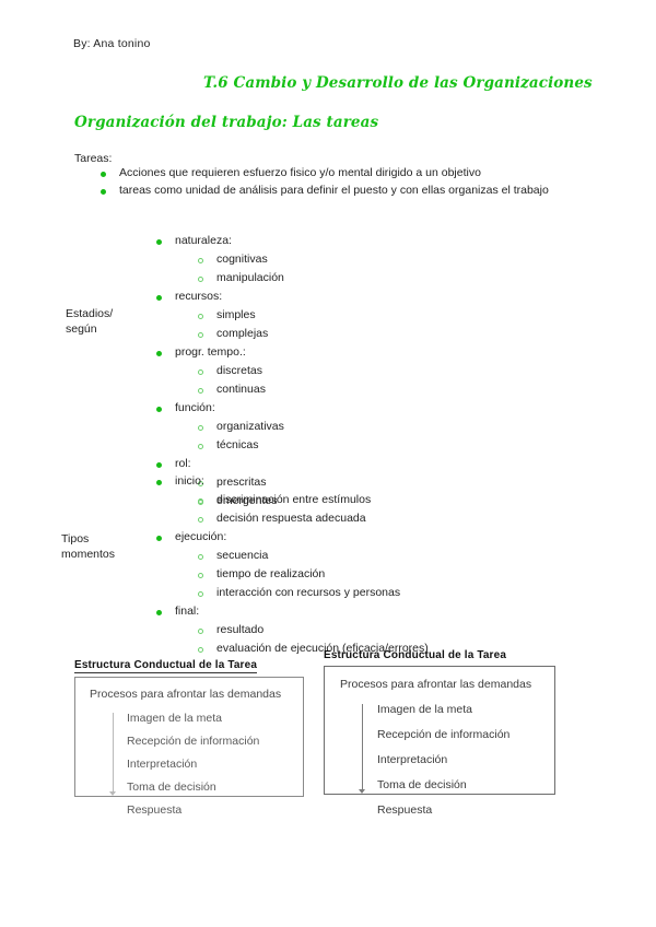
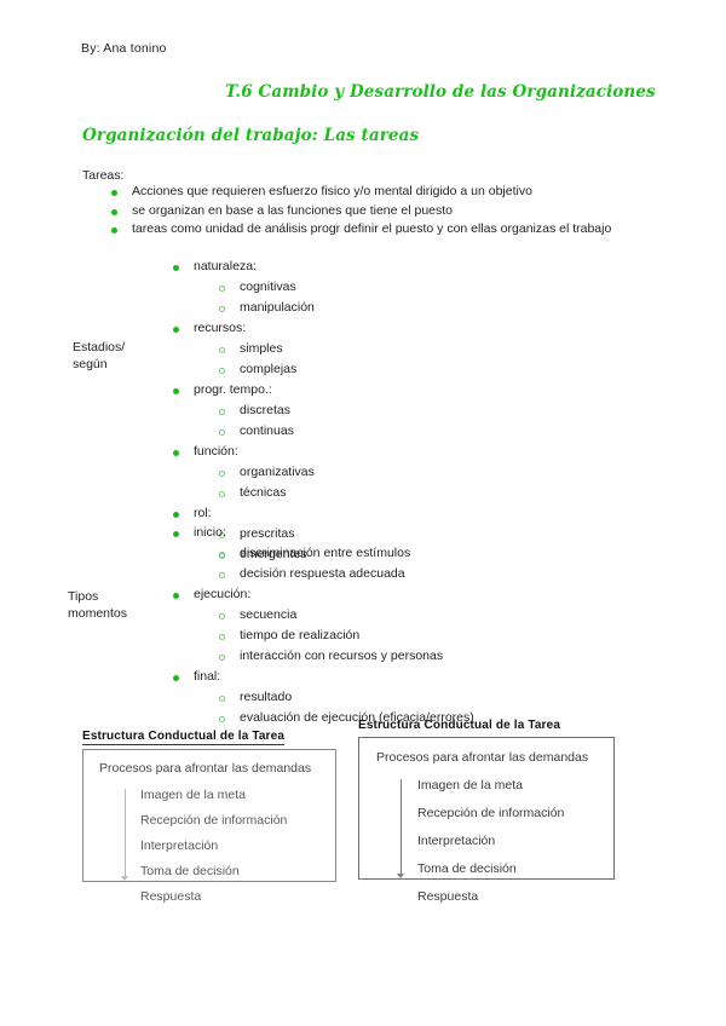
  By: Ana tonino
  T.6 Cambio y Desarrollo de las Organizaciones
  Organización del trabajo: Las tareas
  Tareas:
  Acciones que requieren esfuerzo fisico y/o mental dirigido a un objetivo
+ se organizan en base a las funciones que tiene el puesto
- tareas como unidad de análisis para definir el puesto y con ellas organizas el trabajo
+ tareas como unidad de análisis progr definir el puesto y con ellas organizas el trabajo
  Estadios/
  según
  naturaleza:
  cognitivas
  manipulación
  recursos:
  simples
  complejas
  progr. tempo.:
  discretas
  continuas
  función:
  organizativas
  técnicas
  rol:
  prescritas
  emergentes
  Tipos
  momentos
  inicio:
  discriminación entre estímulos
  decisión respuesta adecuada
  ejecución:
  secuencia
  tiempo de realización
  interacción con recursos y personas
  final:
  resultado
  evaluación de ejecución (eficacia/errores)
  Estructura Conductual de la Tarea
  Procesos para afrontar las demandas
  Imagen de la meta
  Recepción de información
  Interpretación
  Toma de decisión
  Respuesta
  Estructura Conductual de la Tarea
  Procesos para afrontar las demandas
  Imagen de la meta
  Recepción de información
  Interpretación
  Toma de decisión
  Respuesta
